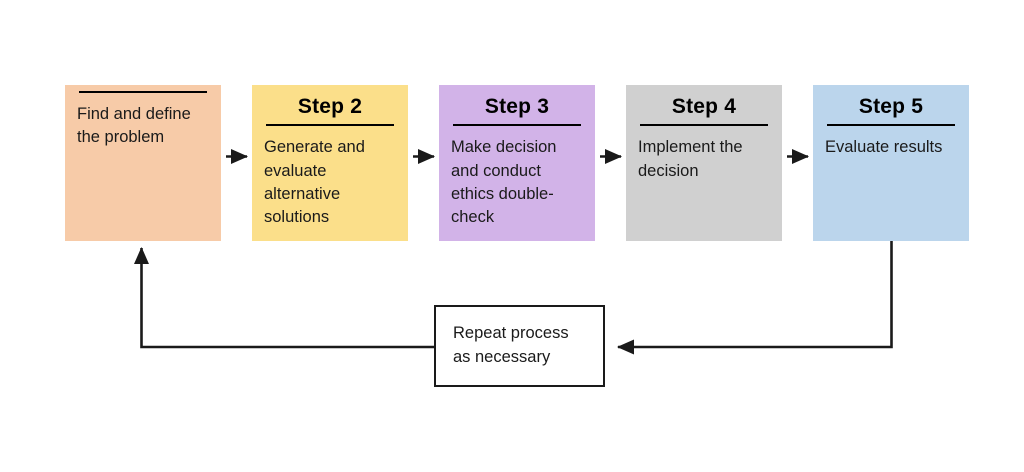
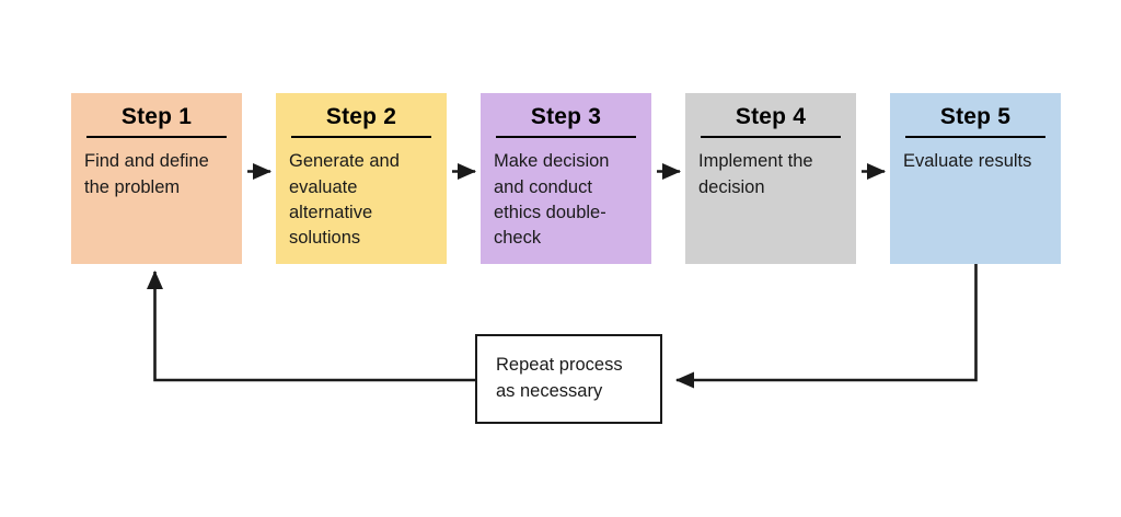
+ Step 1
  Find and define the problem
  Step 2
  Generate and evaluate alternative solutions
  Step 3
  Make decision and conduct ethics double-check
  Step 4
  Implement the decision
  Step 5
  Evaluate results
  Repeat process
  as necessary
